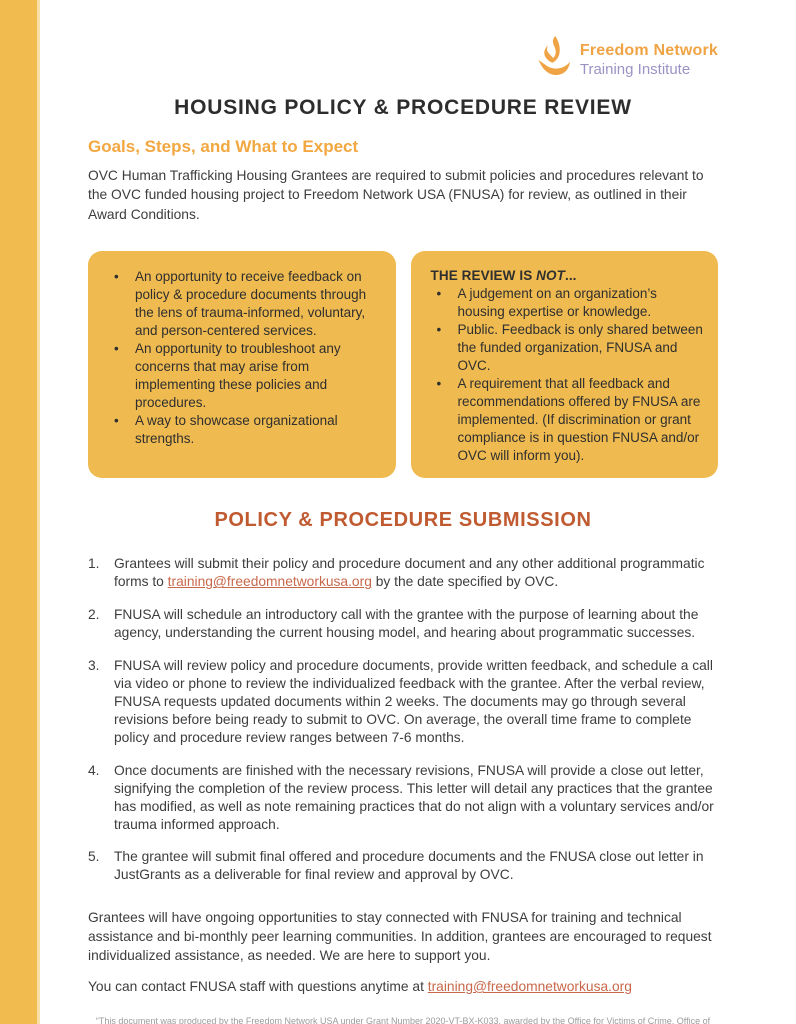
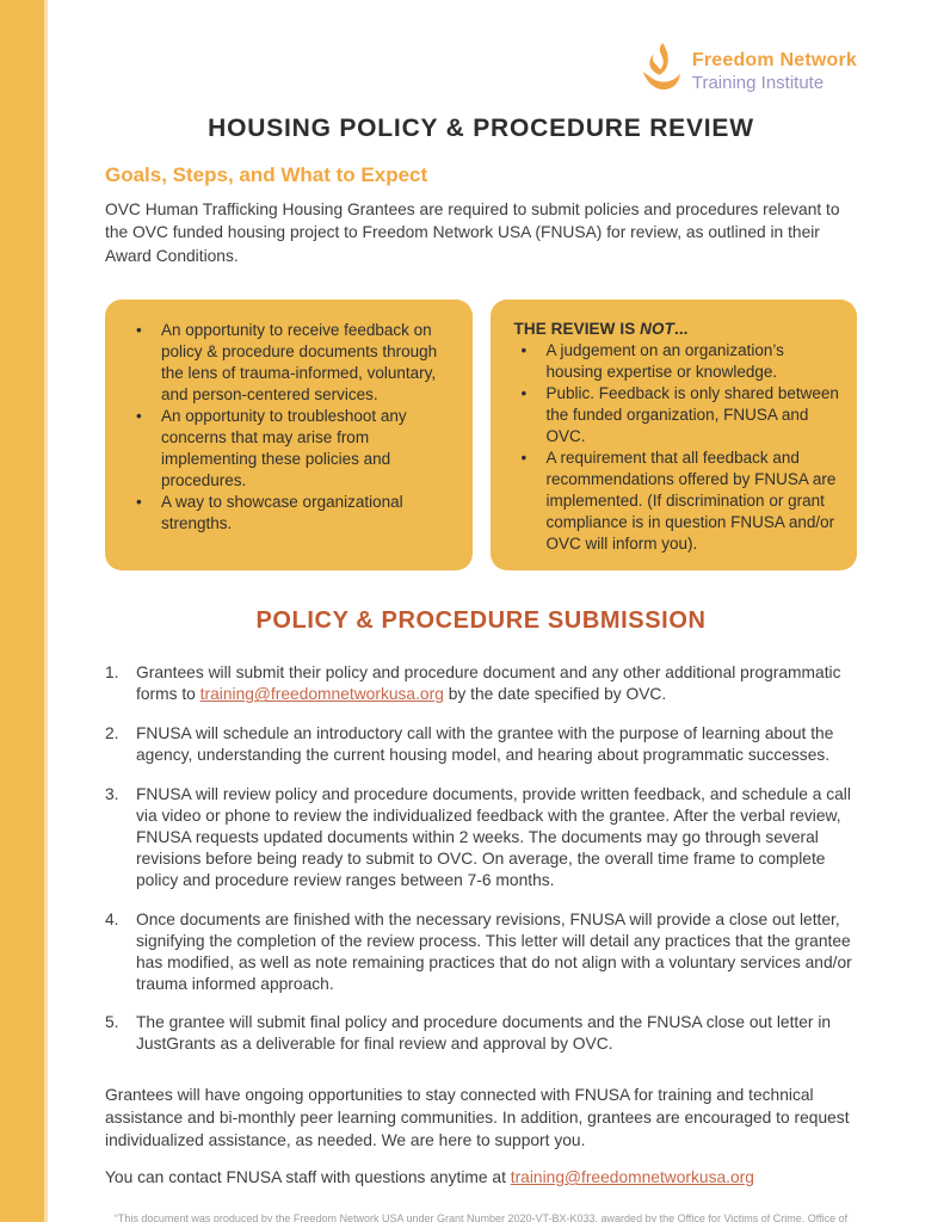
  Freedom Network
  Training Institute
  HOUSING POLICY & PROCEDURE REVIEW
  Goals, Steps, and What to Expect
  OVC Human Trafficking Housing Grantees are required to submit policies and procedures relevant to the OVC funded housing project to Freedom Network USA (FNUSA) for review, as outlined in their Award Conditions.
  An opportunity to receive feedback on policy & procedure documents through the lens of trauma-informed, voluntary, and person-centered services.
  An opportunity to troubleshoot any concerns that may arise from implementing these policies and procedures.
  A way to showcase organizational strengths.
  THE REVIEW IS NOT...
  A judgement on an organization’s housing expertise or knowledge.
  Public. Feedback is only shared between the funded organization, FNUSA and OVC.
  A requirement that all feedback and recommendations offered by FNUSA are implemented. (If discrimination or grant compliance is in question FNUSA and/or OVC will inform you).
  POLICY & PROCEDURE SUBMISSION
  1.
  Grantees will submit their policy and procedure document and any other additional programmatic forms to training@freedomnetworkusa.org by the date specified by OVC.
  2.
  FNUSA will schedule an introductory call with the grantee with the purpose of learning about the agency, understanding the current housing model, and hearing about programmatic successes.
  3.
  FNUSA will review policy and procedure documents, provide written feedback, and schedule a call via video or phone to review the individualized feedback with the grantee. After the verbal review, FNUSA requests updated documents within 2 weeks. The documents may go through several revisions before being ready to submit to OVC. On average, the overall time frame to complete policy and procedure review ranges between 7-6 months.
  4.
  Once documents are finished with the necessary revisions, FNUSA will provide a close out letter, signifying the completion of the review process. This letter will detail any practices that the grantee has modified, as well as note remaining practices that do not align with a voluntary services and/or trauma informed approach.
  5.
- The grantee will submit final offered and procedure documents and the FNUSA close out letter in JustGrants as a deliverable for final review and approval by OVC.
+ The grantee will submit final policy and procedure documents and the FNUSA close out letter in JustGrants as a deliverable for final review and approval by OVC.
  Grantees will have ongoing opportunities to stay connected with FNUSA for training and technical assistance and bi-monthly peer learning communities. In addition, grantees are encouraged to request individualized assistance, as needed. We are here to support you.
  You can contact FNUSA staff with questions anytime at training@freedomnetworkusa.org
